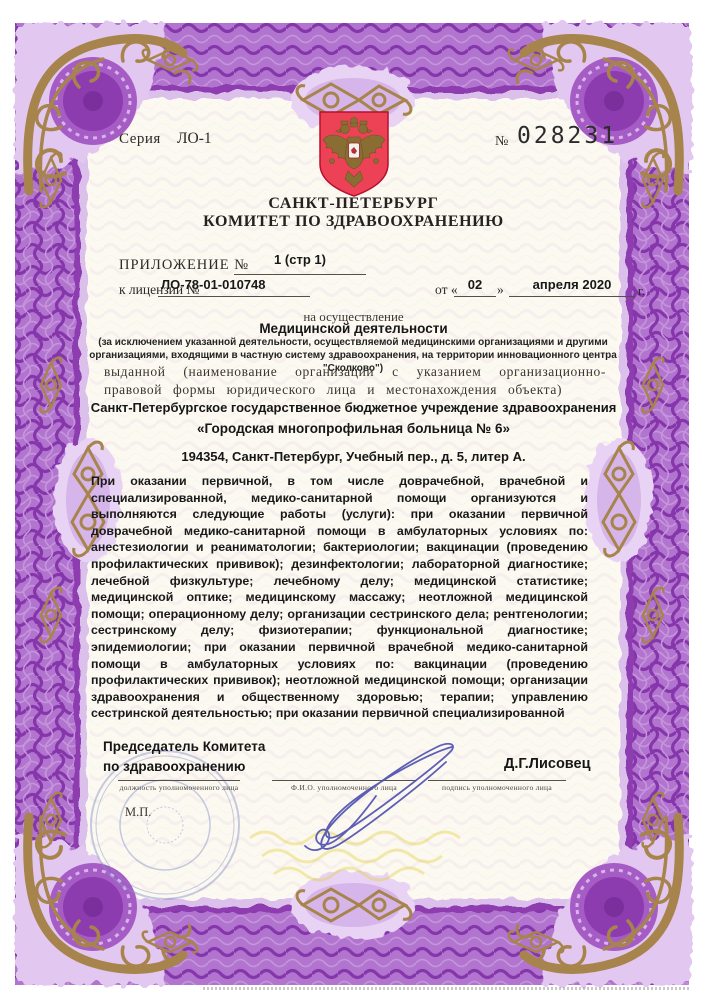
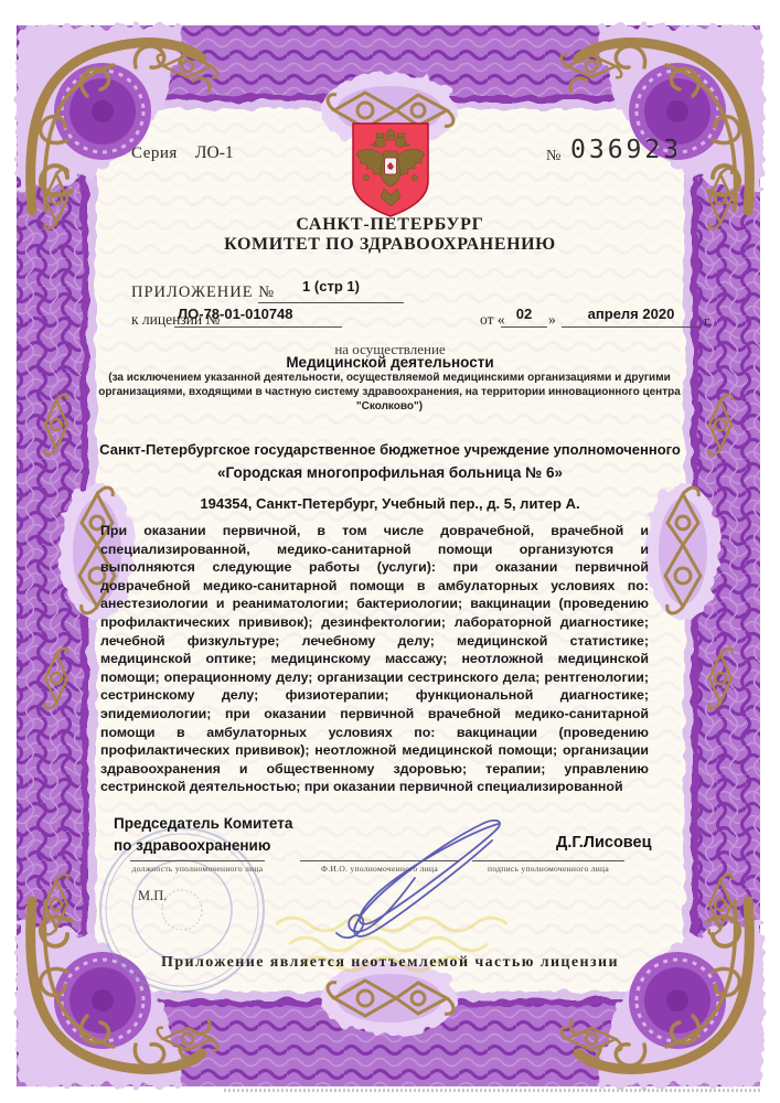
  Серия
  ЛО-1
  №
- 028231
+ 036923
  САНКТ-ПЕТЕРБУРГ
  КОМИТЕТ ПО ЗДРАВООХРАНЕНИЮ
  ПРИЛОЖЕНИЕ №
  1 (стр 1)
  к лицензии №
  ЛО-78-01-010748
  от «
  02
  »
  апреля 2020
  г.
  на осуществление
  Медицинской деятельности
  (за исключением указанной деятельности, осуществляемой медицинскими организациями и другими организациями, входящими в частную систему здравоохранения, на территории инновационного центра "Сколково")
- выданной (наименование организации с указанием организационно-правовой формы юридического лица и местонахождения объекта)
- Санкт-Петербургское государственное бюджетное учреждение здравоохранения
+ Санкт-Петербургское государственное бюджетное учреждение уполномоченного
  «Городская многопрофильная больница № 6»
  194354, Санкт-Петербург, Учебный пер., д. 5, литер А.
  При оказании первичной, в том числе доврачебной, врачебной и специализированной, медико-санитарной помощи организуются и выполняются следующие работы (услуги): при оказании первичной доврачебной медико-санитарной помощи в амбулаторных условиях по: анестезиологии и реаниматологии; бактериологии; вакцинации (проведению профилактических прививок); дезинфектологии; лабораторной диагностике; лечебной физкультуре; лечебному делу; медицинской статистике; медицинской оптике; медицинскому массажу; неотложной медицинской помощи; операционному делу; организации сестринского дела; рентгенологии; сестринскому делу; физиотерапии; функциональной диагностике; эпидемиологии; при оказании первичной врачебной медико-санитарной помощи в амбулаторных условиях по: вакцинации (проведению профилактических прививок); неотложной медицинской помощи; организации здравоохранения и общественному здоровью; терапии; управлению сестринской деятельностью; при оказании первичной специализированной
  Председатель Комитета
  по здравоохранению
  Д.Г.Лисовец
  должность уполномоченного лица
  Ф.И.О. уполномоченноо лица
  подпись уполномоченного лица
  М.П.
+ Приложение является неотъемлемой частью лицензии
